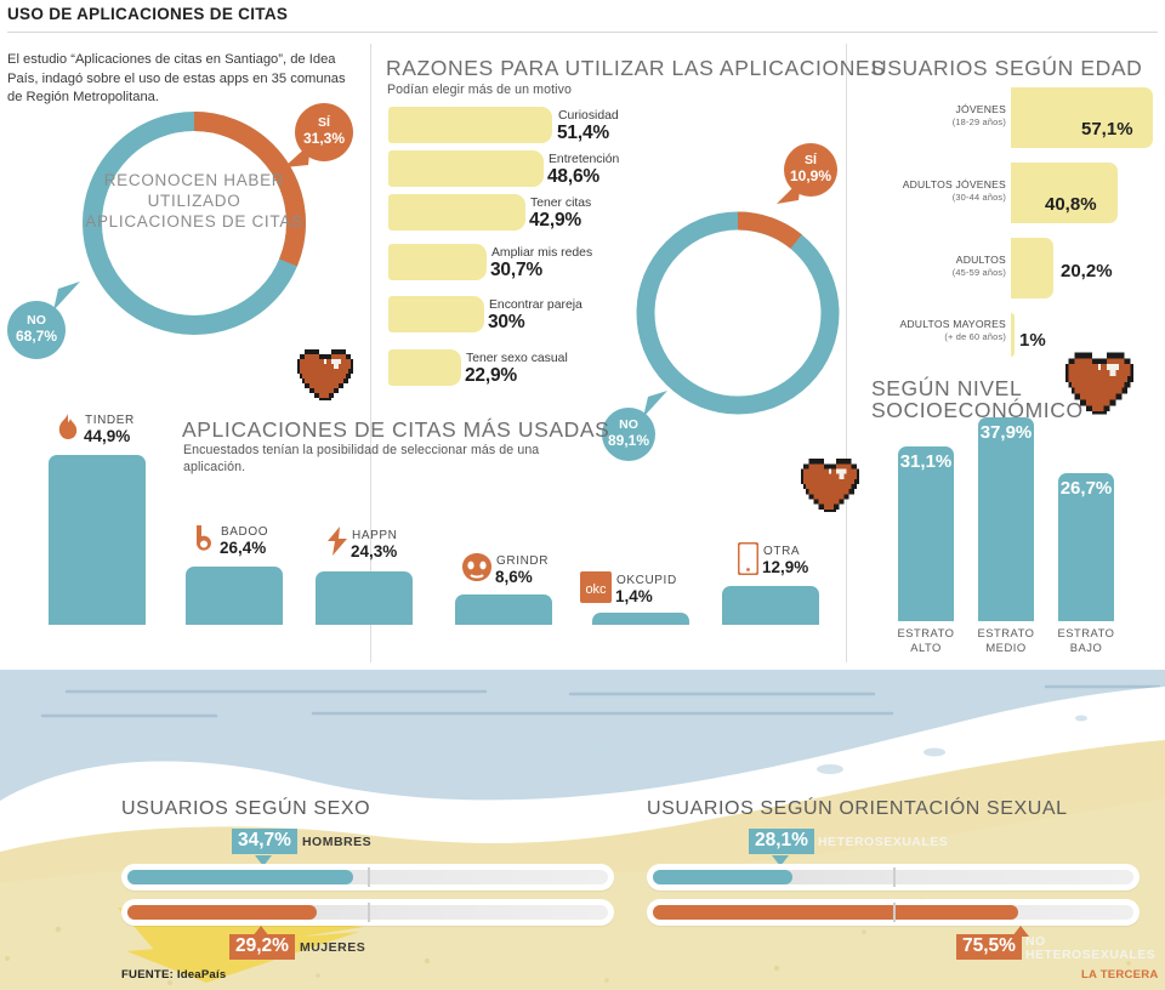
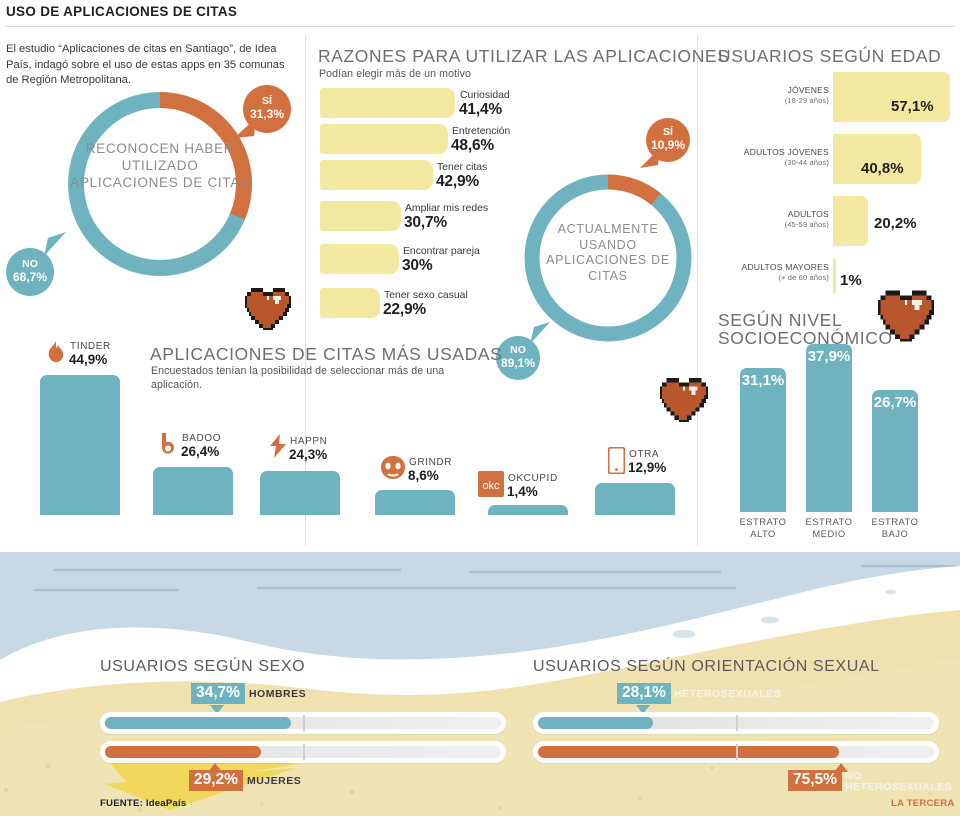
  USO DE APLICACIONES DE CITAS
  El estudio “Aplicaciones de citas en Santiago”, de Idea País, indagó sobre el uso de estas apps en 35 comunas de Región Metropolitana.
  RECONOCEN HABER UTILIZADO APLICACIONES DE CITAS
  SÍ
  31,3%
  NO
  68,7%
  RAZONES PARA UTILIZAR LAS APLICACIONES
  Podían elegir más de un motivo
  Curiosidad
- 51,4%
+ 41,4%
  Entretención
  48,6%
  Tener citas
  42,9%
  Ampliar mis redes
  30,7%
  Encontrar pareja
  30%
  Tener sexo casual
  22,9%
+ ACTUALMENTE USANDO APLICACIONES DE CITAS
  SÍ
  10,9%
  NO
  89,1%
  USUARIOS SEGÚN EDAD
  JÓVENES
  (18-29 años)
  57,1%
  ADULTOS JÓVENES
  (30-44 años)
  40,8%
  ADULTOS
  (45-59 años)
  20,2%
  ADULTOS MAYORES
  (+ de 60 años)
  1%
  SEGÚN NIVEL
  SOCIOECONÓMICO
  31,1%
  ESTRATO
  ALTO
  37,9%
  ESTRATO
  MEDIO
  26,7%
  ESTRATO
  BAJO
  APLICACIONES DE CITAS MÁS USADAS
  Encuestados tenían la posibilidad de seleccionar más de una aplicación.
  TINDER
  44,9%
  BADOO
  26,4%
  HAPPN
  24,3%
  GRINDR
  8,6%
  okc
  OKCUPID
  1,4%
  OTRA
  12,9%
  USUARIOS SEGÚN SEXO
  34,7% HOMBRES
  29,2% MUJERES
  USUARIOS SEGÚN ORIENTACIÓN SEXUAL
  28,1% HETEROSEXUALES
  75,5%
  NO
  HETEROSEXUALES
  FUENTE: IdeaPaís
  LA TERCERA
